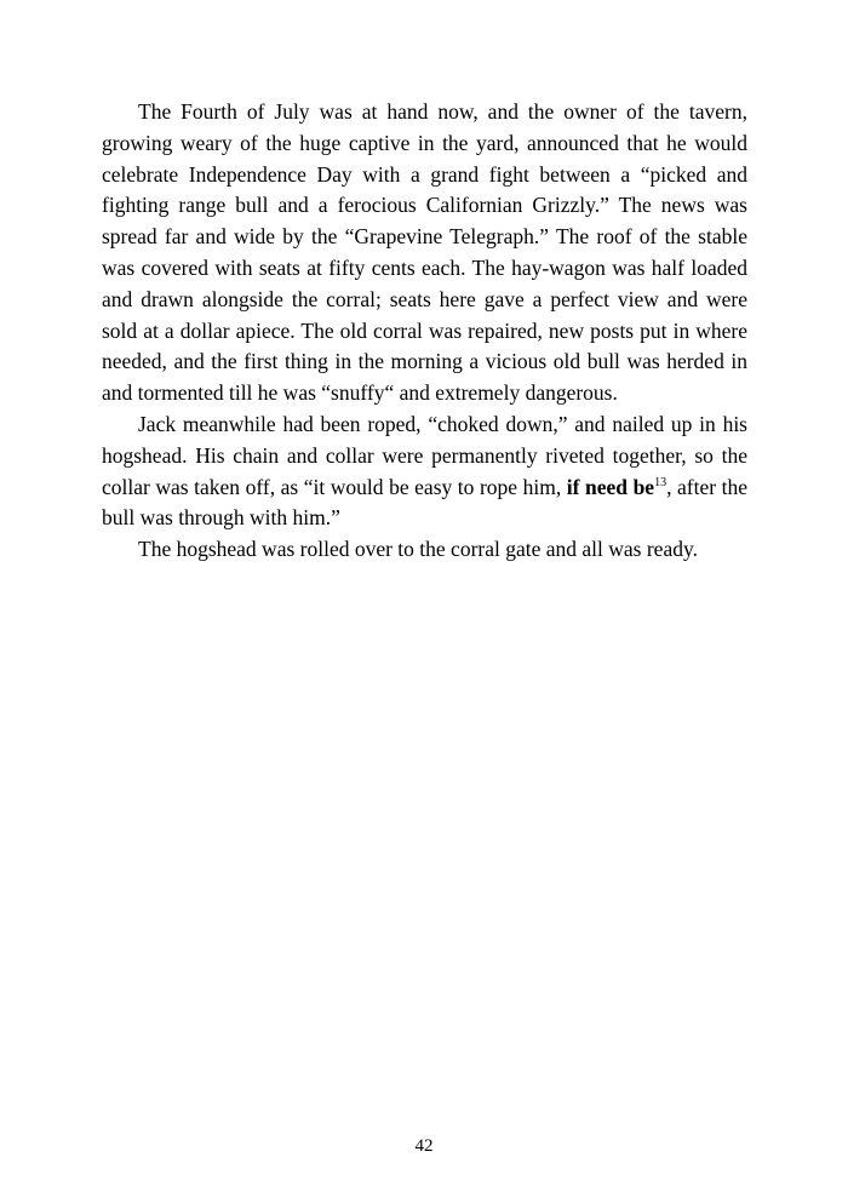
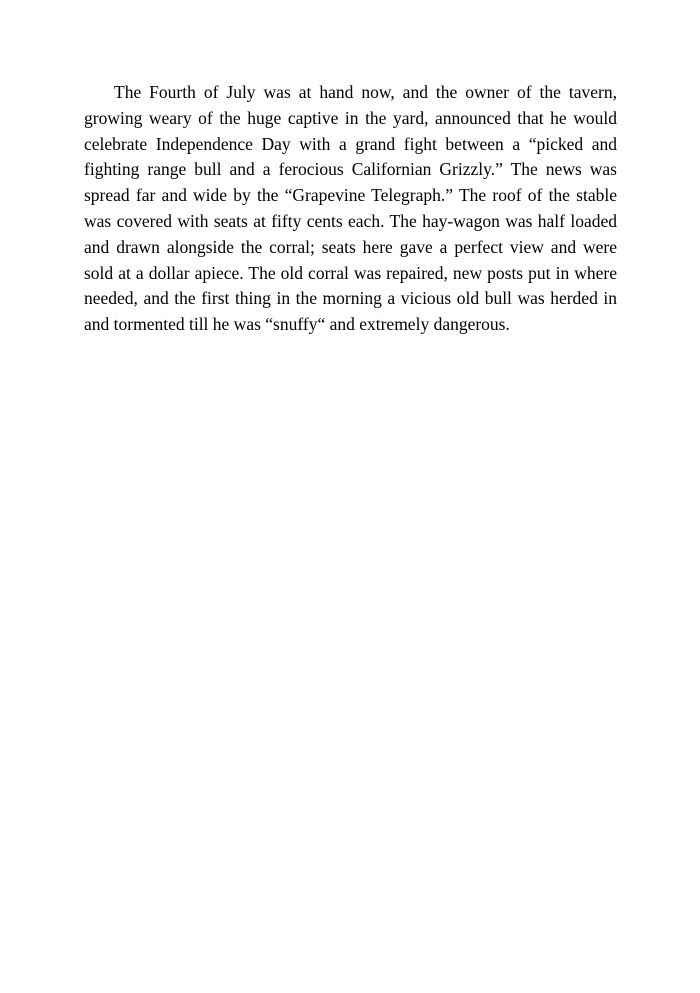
  The Fourth of July was at hand now, and the owner of the tavern, growing weary of the huge captive in the yard, announced that he would celebrate Independence Day with a grand fight between a “picked and fighting range bull and a ferocious Californian Grizzly.” The news was spread far and wide by the “Grapevine Telegraph.” The roof of the stable was covered with seats at fifty cents each. The hay-wagon was half loaded and drawn alongside the corral; seats here gave a perfect view and were sold at a dollar apiece. The old corral was repaired, new posts put in where needed, and the first thing in the morning a vicious old bull was herded in and tormented till he was “snuffy“ and extremely dangerous.
- Jack meanwhile had been roped, “choked down,” and nailed up in his hogshead. His chain and collar were permanently riveted together, so the collar was taken off, as “it would be easy to rope him, if need be13, after the bull was through with him.”
- The hogshead was rolled over to the corral gate and all was ready.
- 42
